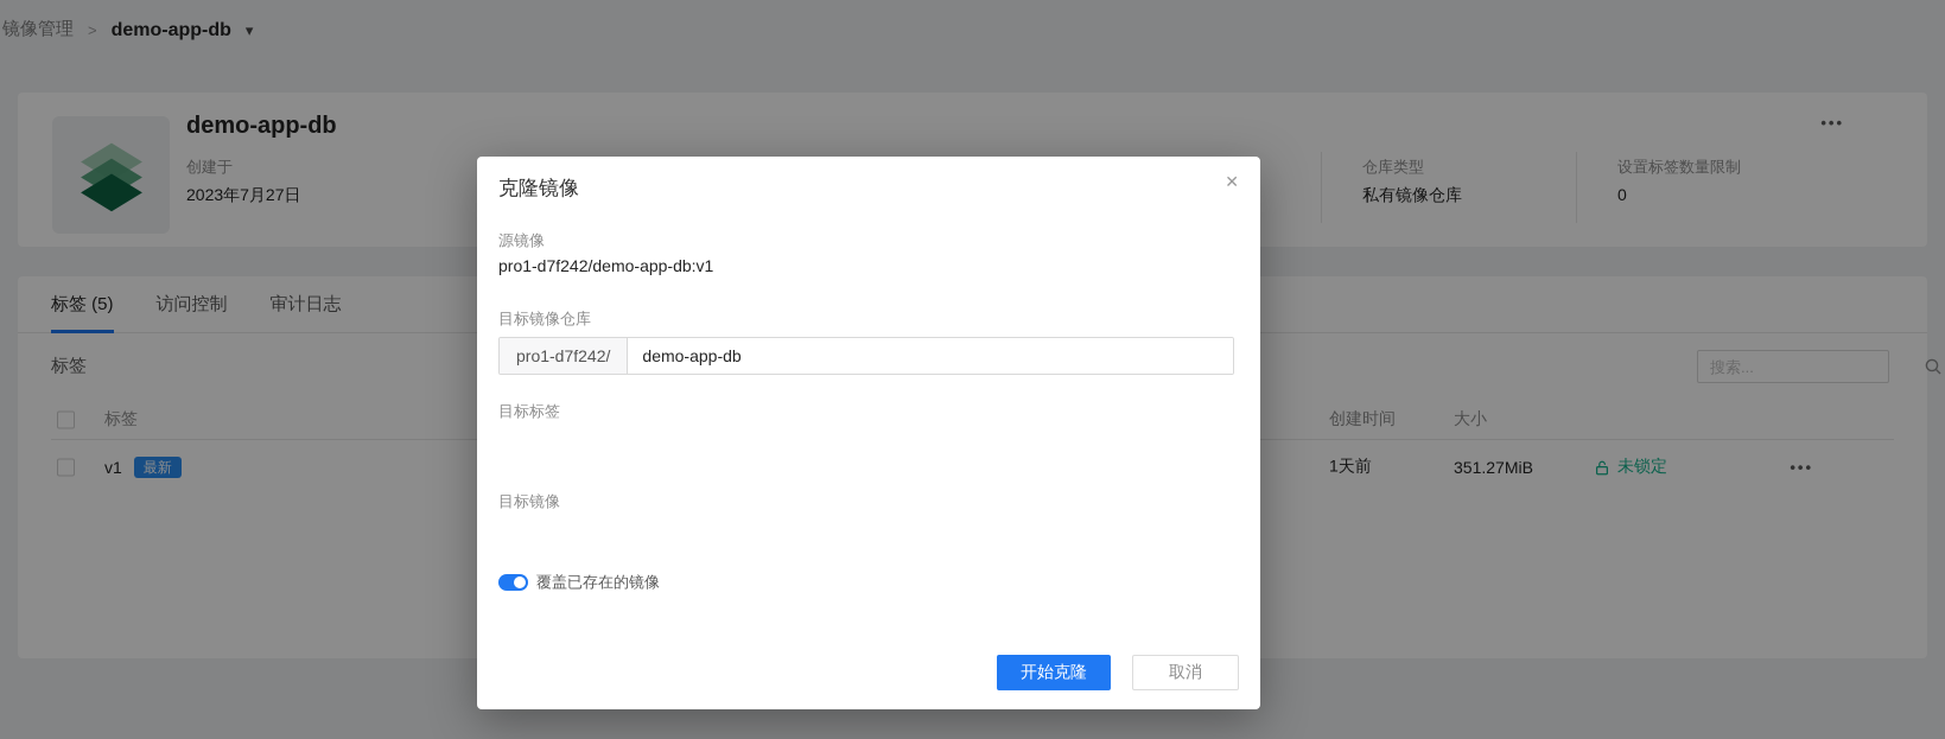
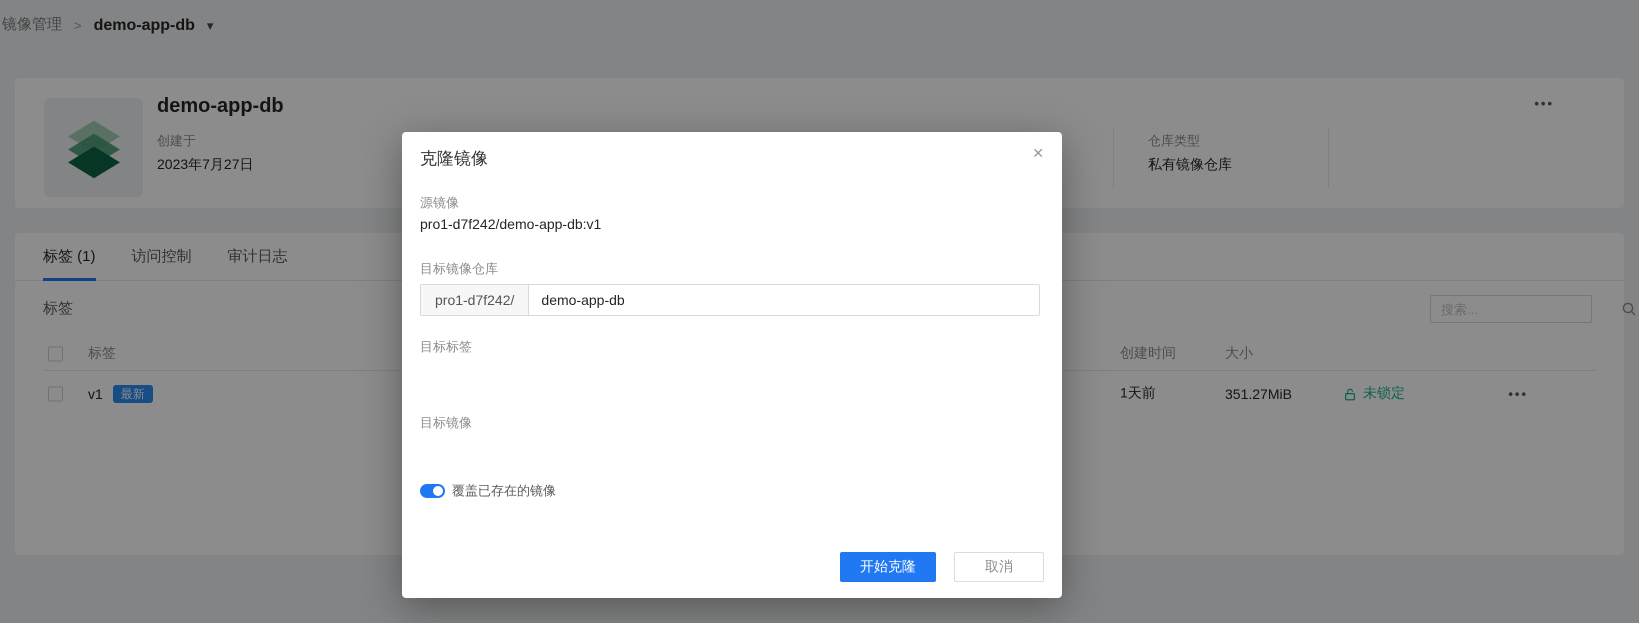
  镜像管理
  >
  demo-app-db
  ▾
  demo-app-db
  创建于
  2023年7月27日
  仓库类型
  私有镜像仓库
- 设置标签数量限制
- 0
  •••
- 标签 (5)
+ 标签 (1)
  访问控制
  审计日志
  标签
  搜索...
  标签
  创建时间
  大小
  v1
  最新
  1天前
  351.27MiB
  未锁定
  •••
  克隆镜像
  ✕
  源镜像
  pro1-d7f242/demo-app-db:v1
  目标镜像仓库
  pro1-d7f242/
  demo-app-db
  目标标签
  目标镜像
  覆盖已存在的镜像
  开始克隆
  取消
